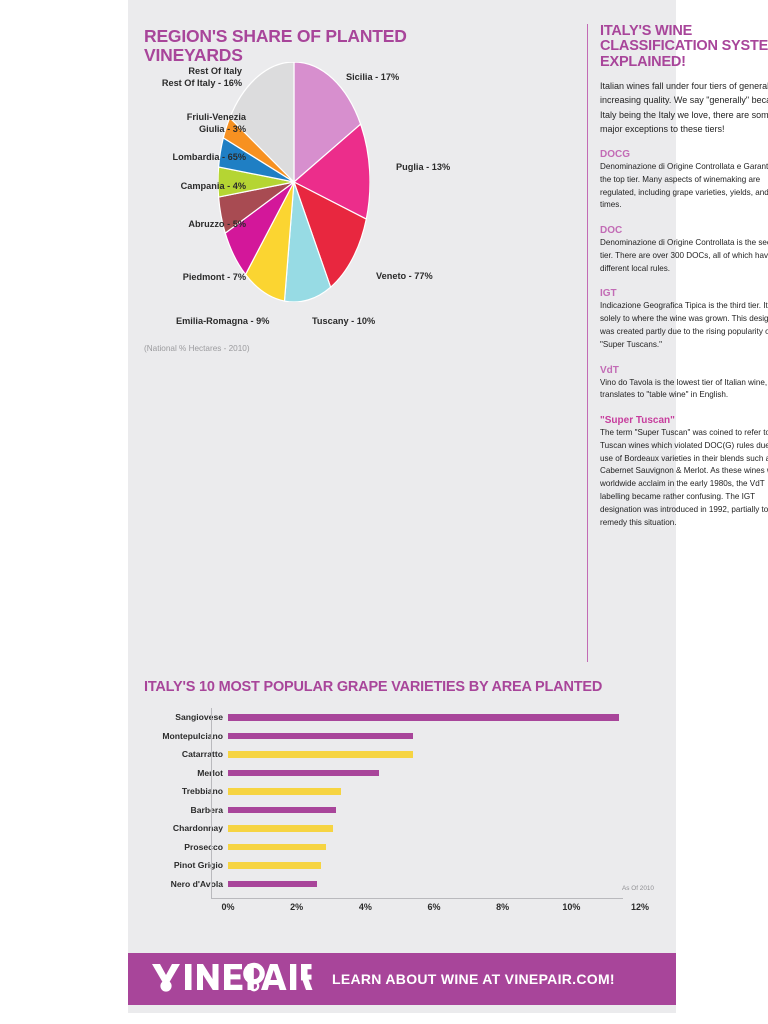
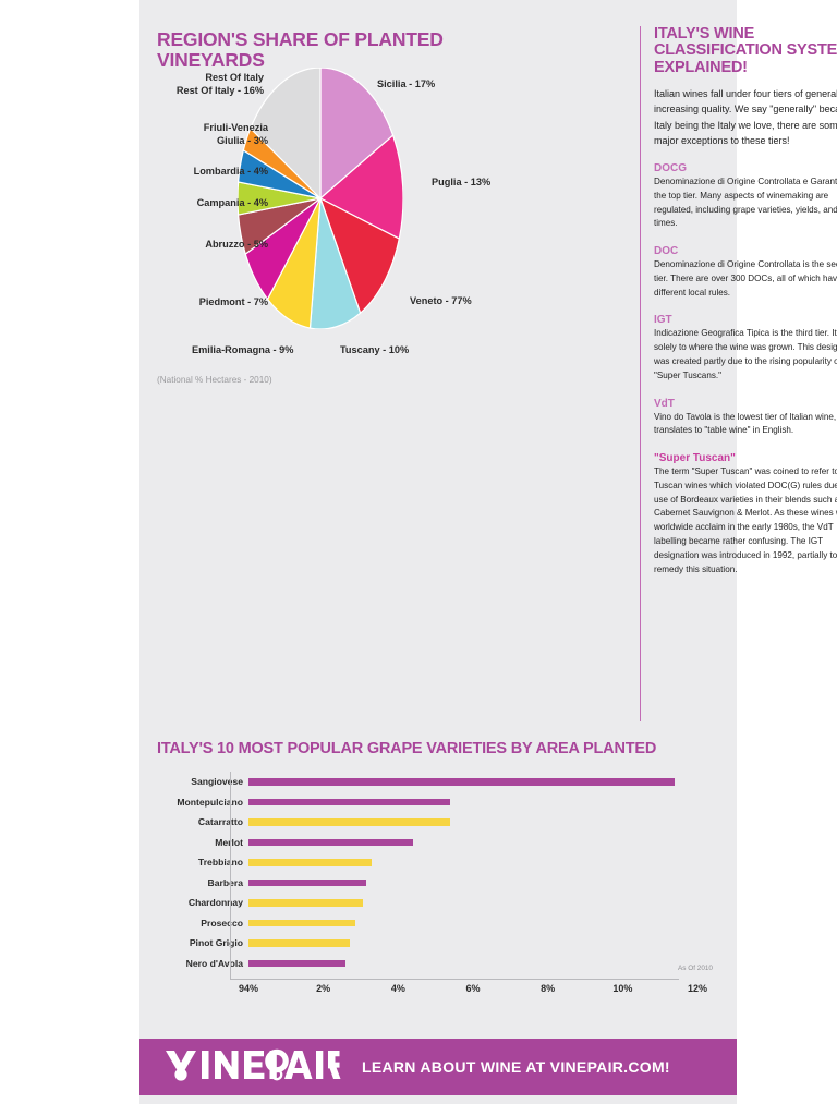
  REGION'S SHARE OF PLANTED VINEYARDS
  Rest Of Italy
  Rest Of Italy - 16%
  Friuli-Venezia
  Giulia - 3%
- Lombardia - 65%
+ Lombardia - 4%
  Campania - 4%
  Abruzzo - 5%
  Piedmont - 7%
  Emilia-Romagna - 9%
  Tuscany - 10%
  Veneto - 77%
  Puglia - 13%
  Sicilia - 17%
  (National % Hectares - 2010)
  ITALY'S WINE CLASSIFICATION SYSTE EXPLAINED!
  Italian wines fall under four tiers of genera increasing quality. We say "generally" bec Italy being the Italy we love, there are som major exceptions to these tiers!
  DOCG
  Denominazione di Origine Controllata e Garant the top tier. Many aspects of winemaking are regulated, including grape varieties, yields, and times.
  DOC
  Denominazione di Origine Controllata is the se tier. There are over 300 DOCs, all of which hav different local rules.
  IGT
  Indicazione Geografica Tipica is the third tier. It solely to where the wine was grown. This desig was created partly due to the rising popularity o "Super Tuscans."
  VdT
  Vino do Tavola is the lowest tier of Italian wine, translates to "table wine" in English.
  "Super Tuscan"
  The term "Super Tuscan" was coined to refer t Tuscan wines which violated DOC(G) rules due use of Bordeaux varieties in their blends such Cabernet Sauvignon & Merlot. As these wines worldwide acclaim in the early 1980s, the VdT labelling became rather confusing. The IGT designation was introduced in 1992, partially to remedy this situation.
  ITALY'S 10 MOST POPULAR GRAPE VARIETIES BY AREA PLANTED
  Sangiovse
  Montepulcino
  Catarratto
  Melot
  Trebbino
  Barbera
  Chardonay
  Proseco
  Pinot Grigio
  Nero d'Avola
- 0%
+ 94%
  2%
  4%
  6%
  8%
  10%
  12%
  LEARN ABOUT WINE AT VINEPAIR.COM!
